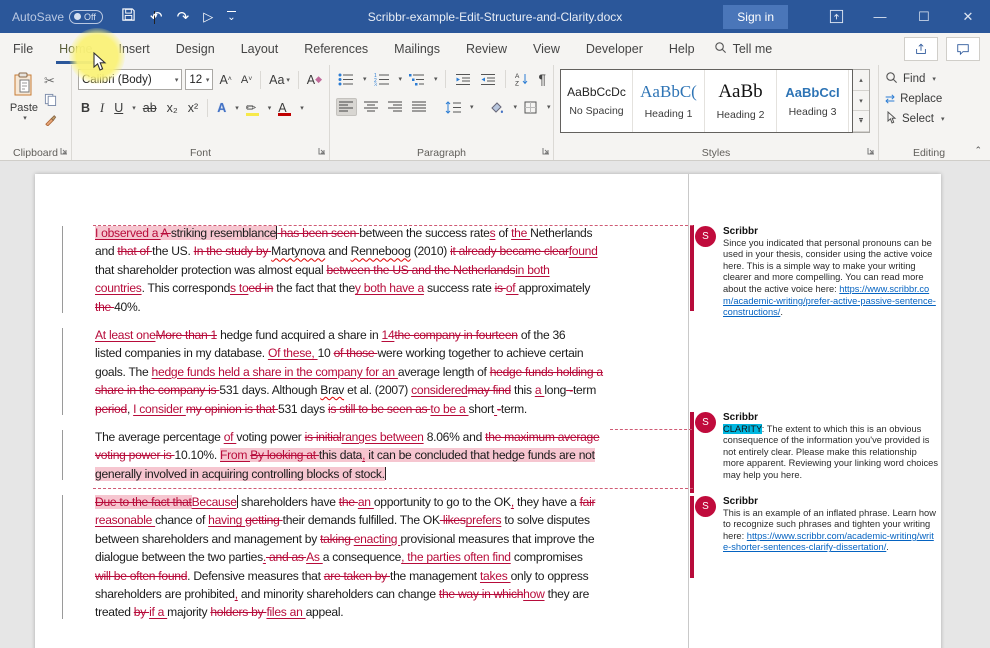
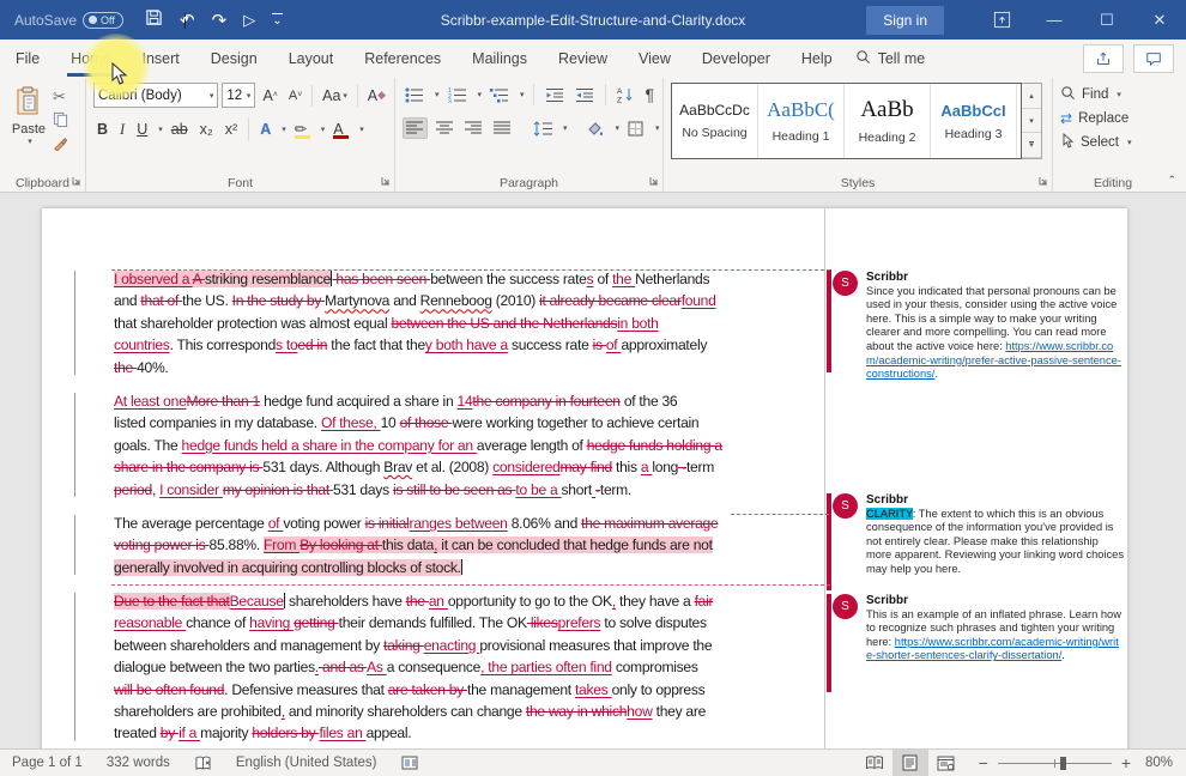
  AutoSave
  Off
  ↷
  ▷
  ⌄
  Scribbr-example-Edit-Structure-and-Clarity.docx
  Sign in
  —
  ☐
  ✕
  File
  nsert
  Design
  Layout
  References
  Mailings
  Review
  View
  Developer
  Help
  Tell me
  Paste
  ✂
  Clipboard
  12
  A
  A
  Aa
  A
  ◆
  B
  I
  U
  ab
  x₂
  x²
  A
  ✏
  A
  Font
  ¶
  Paragraph
  AaBbCcDc
  No Spacing
  AaBbC(
  Heading 1
  AaBb
  Heading 2
  AaBbCcI
  Heading 3
  Styles
  Find
  ⇄
  Replace
  Select
  Editing
  ⌃
  I observed a A striking resemblance has been seen between the success rates of the Netherlands
  and that of the US. In the study by Martynova and Renneboog (2010) it already became clearfound
  that shareholder protection was almost equal between the US and the Netherlandsin both
  countries. This corresponds toed in the fact that they both have a success rate is of approximately
  the 40%.
  At least oneMore than 1 hedge fund acquired a share in 14the company in fourteen of the 36
  listed companies in my database. Of these, 10 of those were working together to achieve certain
  goals. The hedge funds held a share in the company for an average length of hedge funds holding a
- share in the company is 531 days. Although Brav et al. (2007) consideredmay find this a long -term
+ share in the company is 531 days. Although Brav et al. (2008) consideredmay find this a long -term
  period, I consider my opinion is that 531 days is still to be seen as to be a short -term.
  The average percentage of voting power is initialranges between 8.06% and the maximum average
- voting power is 10.10%. From By looking at this data, it can be concluded that hedge funds are not
+ voting power is 85.88%. From By looking at this data, it can be concluded that hedge funds are not
  generally involved in acquiring controlling blocks of stock.
  Due to the fact thatBecause shareholders have the an opportunity to go to the OK, they have a fair
  reasonable chance of having getting their demands fulfilled. The OK likesprefers to solve disputes
  between shareholders and management by taking enacting provisional measures that improve the
  dialogue between the two parties. and as As a consequence, the parties often find compromises
  will be often found. Defensive measures that are taken by the management takes only to oppress
  shareholders are prohibited, and minority shareholders can change the way in whichhow they are
  treated by if a majority holders by files an appeal.
  S
  Scribbr
  Since you indicated that personal pronouns can be used in your thesis, consider using the active voice here. This is a simple way to make your writing clearer and more compelling. You can read more about the active voice here: https://www.scribbr.com/academic-writing/prefer-active-passive-sentence-constructions/.
  S
  Scribbr
  CLARITY: The extent to which this is an obvious consequence of the information you've provided is not entirely clear. Please make this relationship more apparent. Reviewing your linking word choices may help you here.
  S
  Scribbr
  This is an example of an inflated phrase. Learn how to recognize such phrases and tighten your writing here: https://www.scribbr.com/academic-writing/write-shorter-sentences-clarify-dissertation/.
+ Page 1 of 1
+ 332 words
+ English (United States)
+ −
+ +
+ 80%
